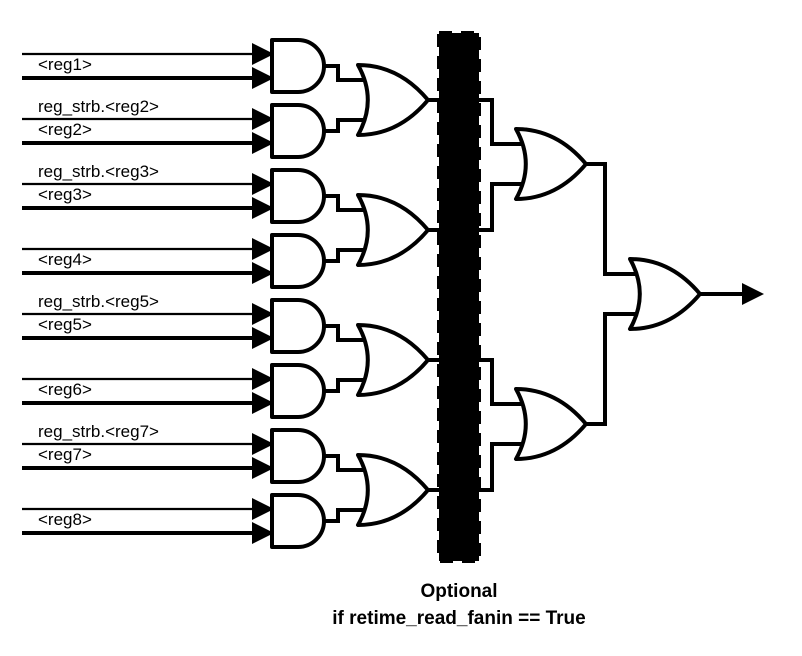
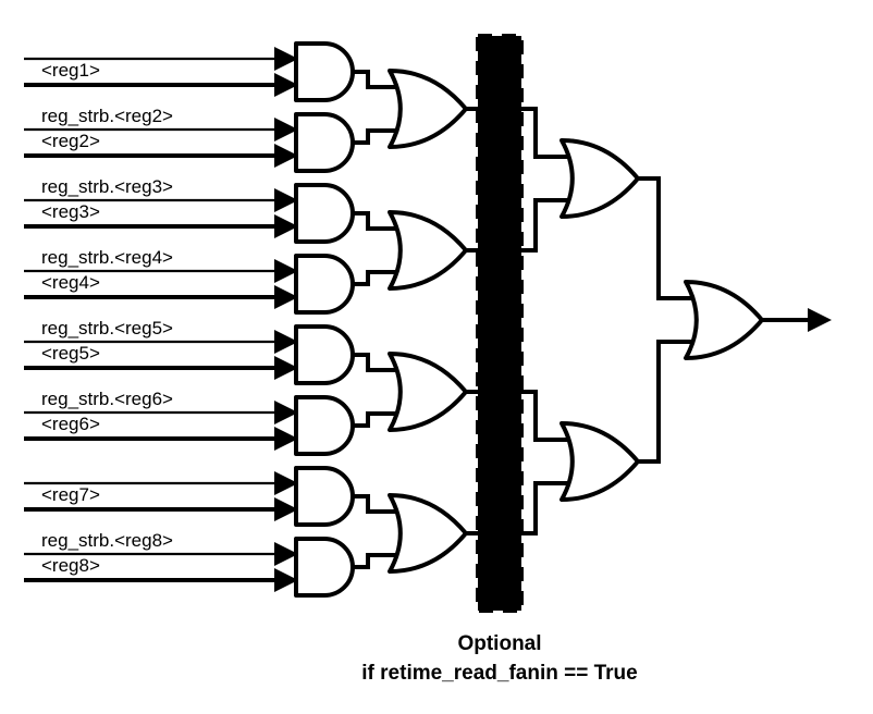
  <reg1>
  reg_strb.<reg2>
  <reg2>
  reg_strb.<reg3>
  <reg3>
+ reg_strb.<reg4>
  <reg4>
  reg_strb.<reg5>
  <reg5>
+ reg_strb.<reg6>
  <reg6>
- reg_strb.<reg7>
  <reg7>
+ reg_strb.<reg8>
  <reg8>
  Optional
  if retime_read_fanin == True
